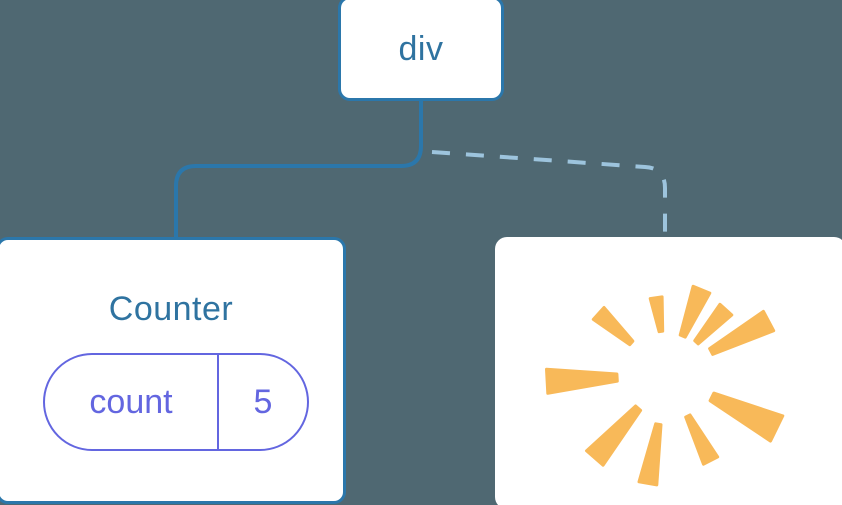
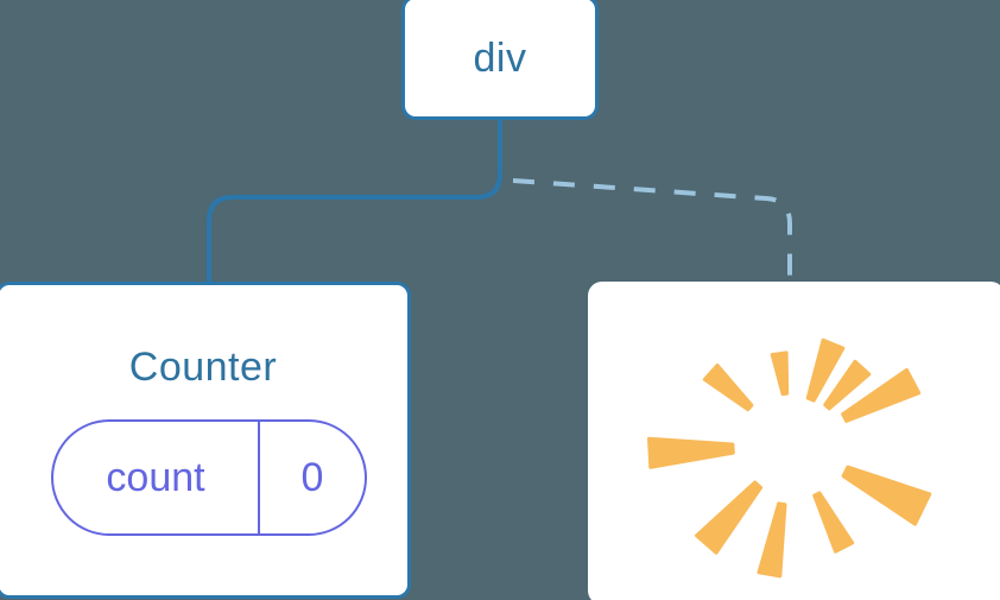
  div
  Counter
  count
- 5
+ 0
